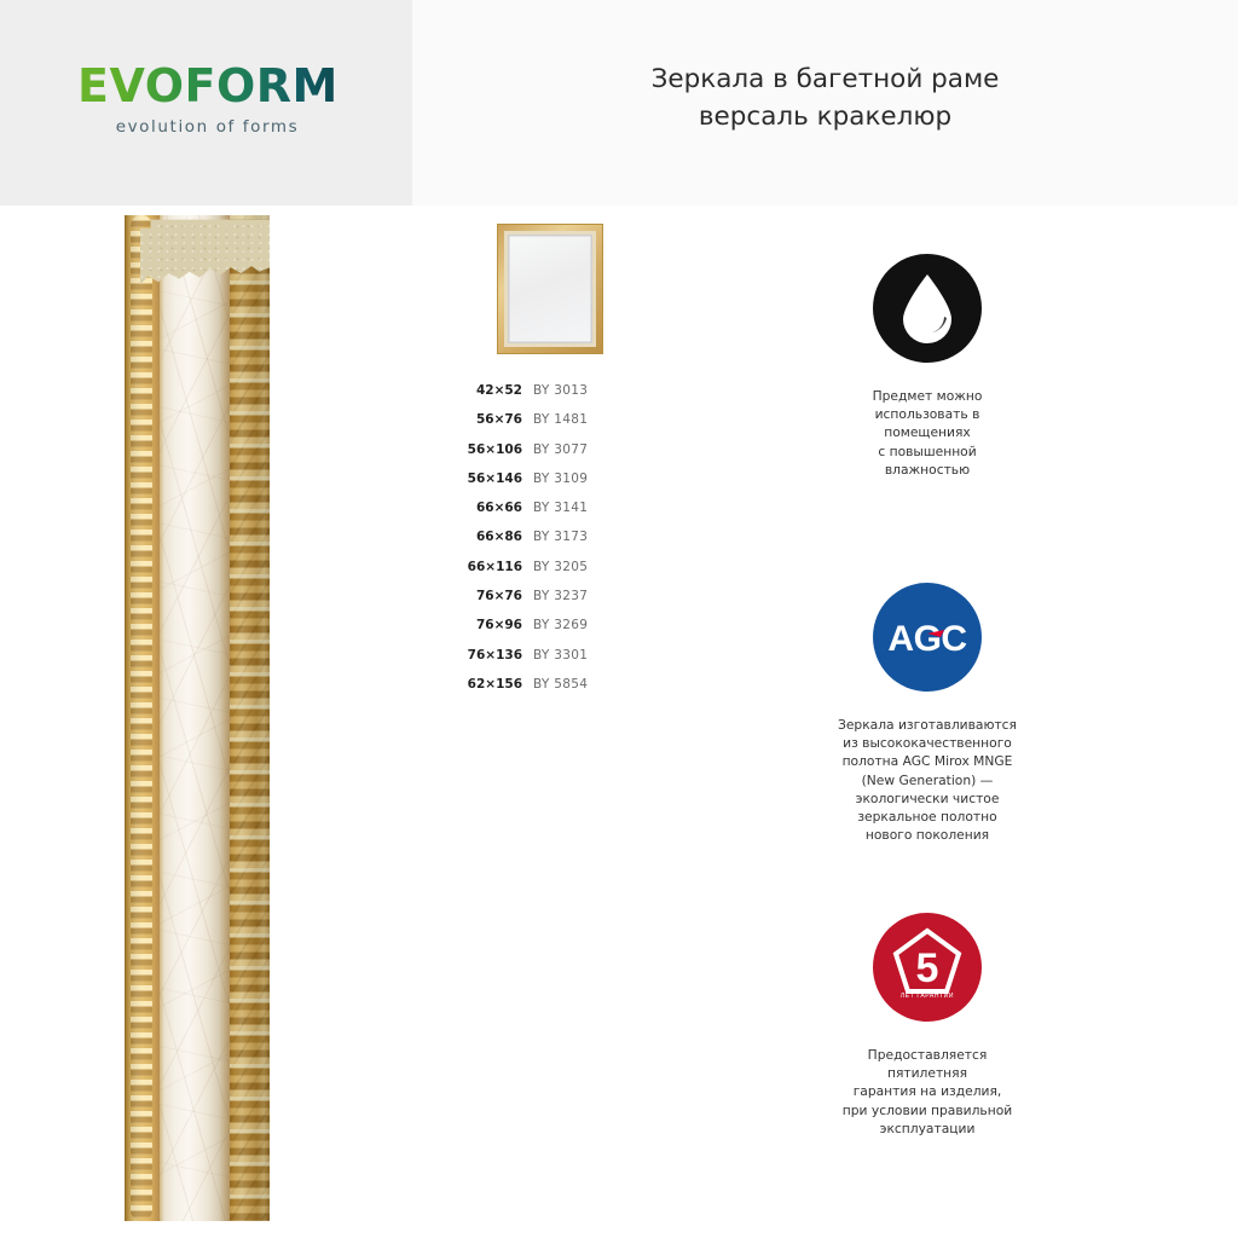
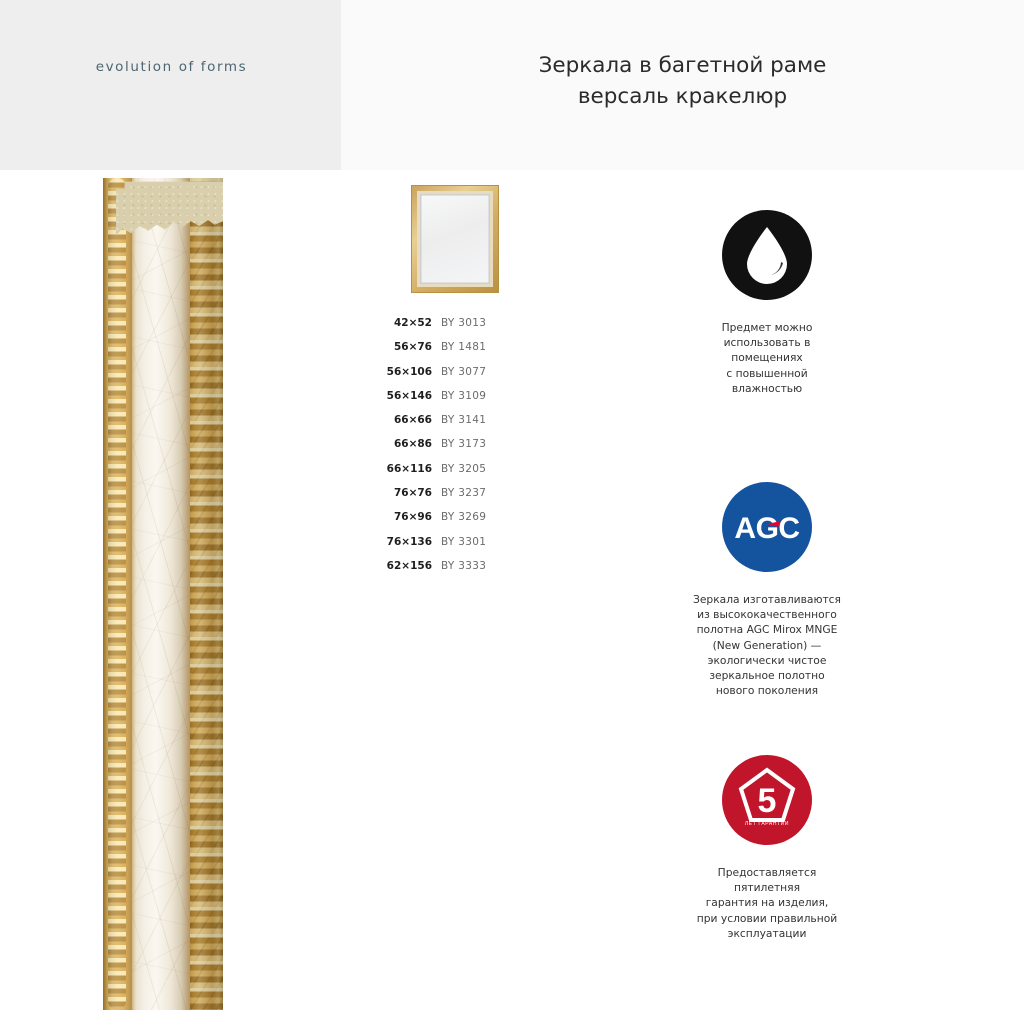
- EVOFORM
  evolution of forms
  Зеркала в багетной раме
  версаль кракелюр
  42×52
  BY 3013
  56×76
  BY 1481
  56×106
  BY 3077
  56×146
  BY 3109
  66×66
  BY 3141
  66×86
  BY 3173
  66×116
  BY 3205
  76×76
  BY 3237
  76×96
  BY 3269
  76×136
  BY 3301
  62×156
- BY 5854
+ BY 3333
  Предмет можно
  использовать в
  помещениях
  с повышенной
  влажностью
  AGC
  Зеркала изготавливаются
  из высококачественного
  полотна AGC Mirox MNGE
  (New Generation) —
  экологически чистое
  зеркальное полотно
  нового поколения
  5
  Предоставляется
  пятилетняя
  гарантия на изделия,
  при условии правильной
  эксплуатации
